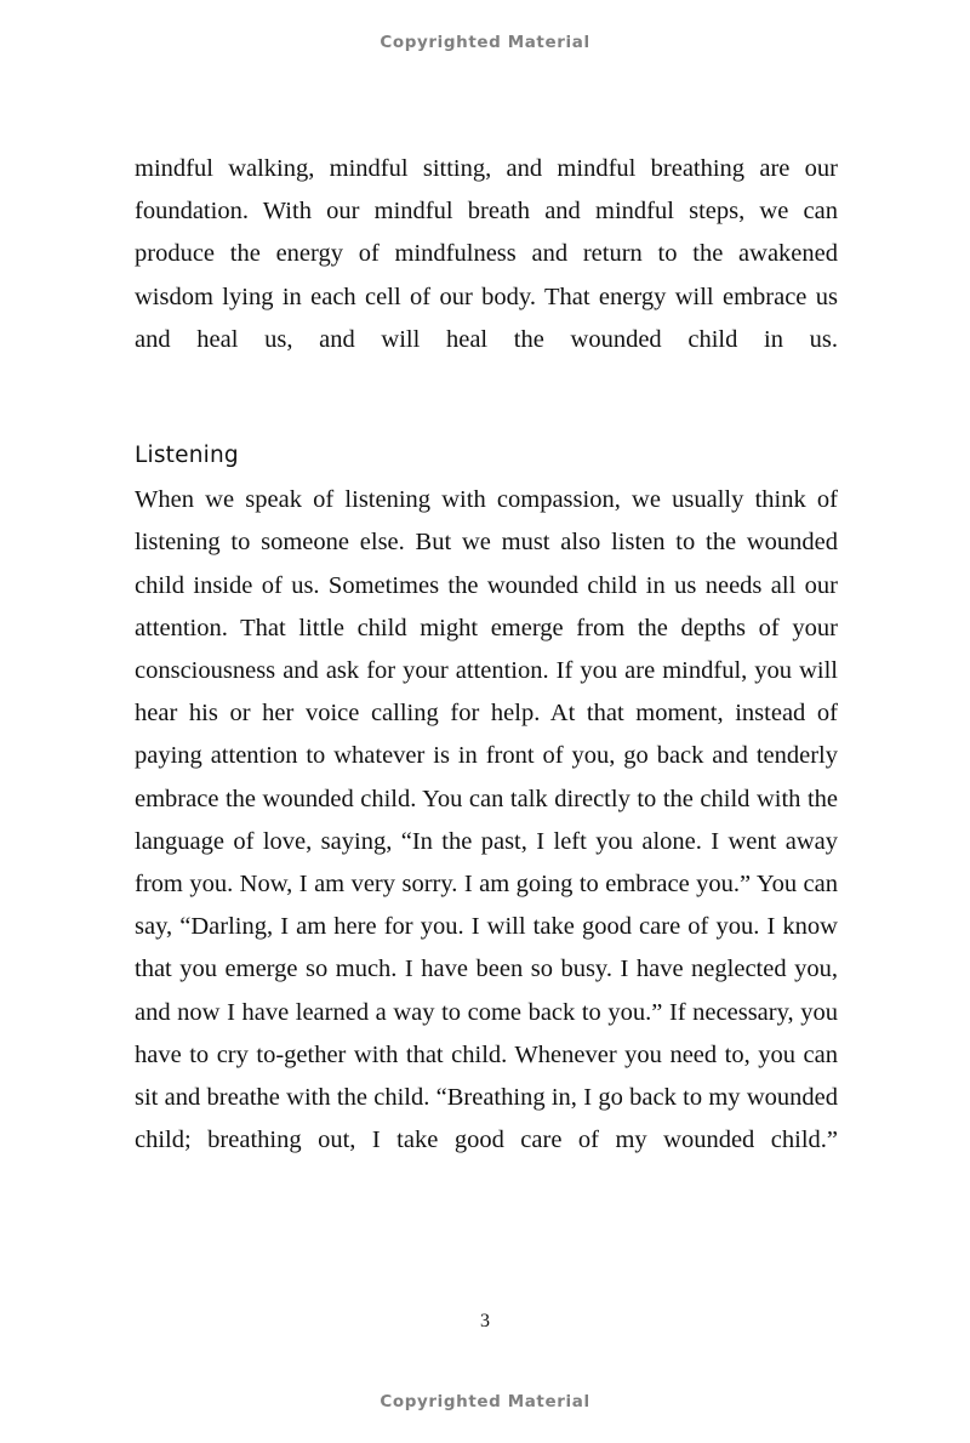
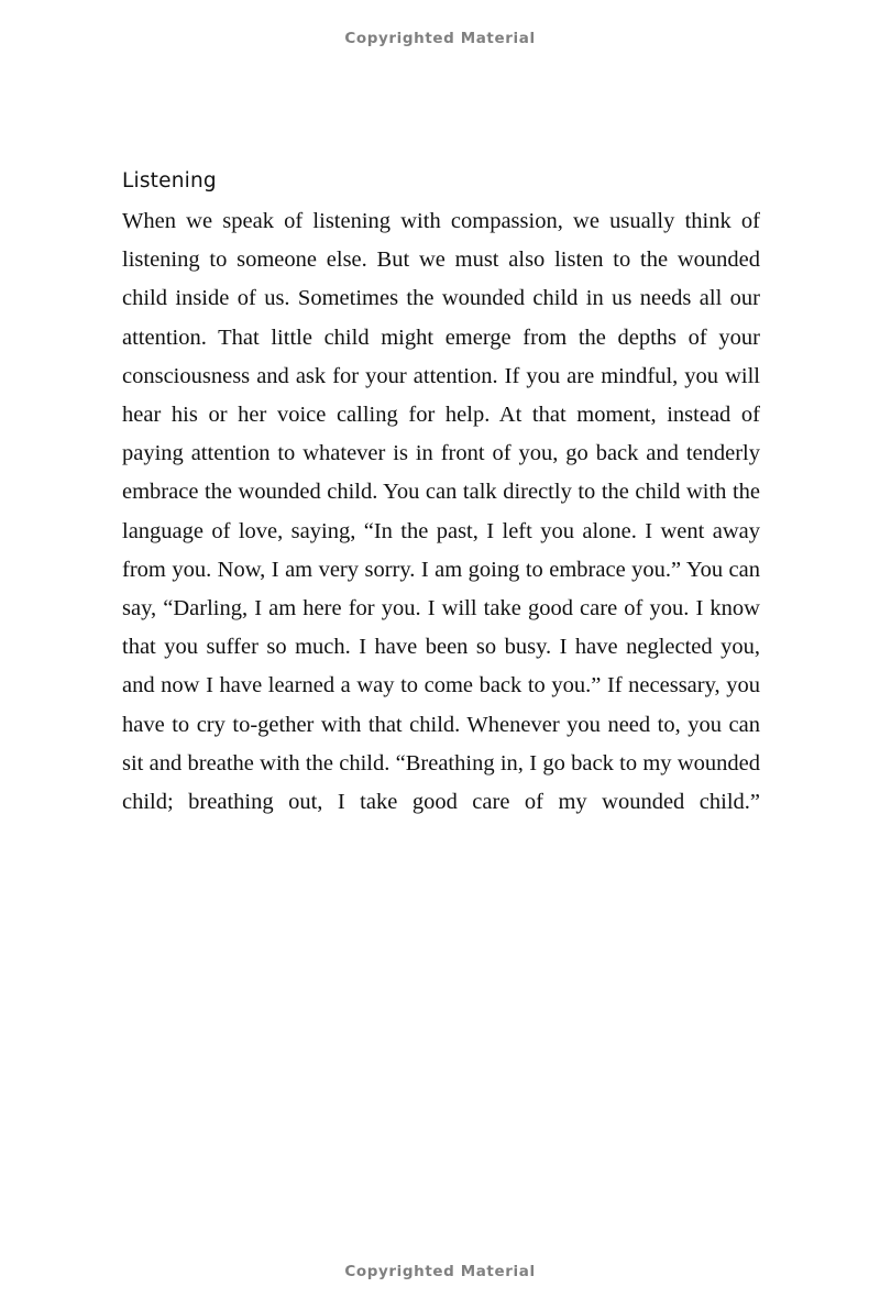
  Copyrighted Material
- mindful walking, mindful sitting, and mindful breathing are our foundation. With our mindful breath and mindful steps, we can produce the energy of mindfulness and return to the awakened wisdom lying in each cell of our body. That energy will embrace us and heal us, and will heal the wounded child in us.
  Listening
- When we speak of listening with compassion, we usually think of listening to someone else. But we must also listen to the wounded child inside of us. Sometimes the wounded child in us needs all our attention. That little child might emerge from the depths of your consciousness and ask for your attention. If you are mindful, you will hear his or her voice calling for help. At that moment, instead of paying attention to whatever is in front of you, go back and tenderly embrace the wounded child. You can talk directly to the child with the language of love, saying, “In the past, I left you alone. I went away from you. Now, I am very sorry. I am going to embrace you.” You can say, “Darling, I am here for you. I will take good care of you. I know that you emerge so much. I have been so busy. I have neglected you, and now I have learned a way to come back to you.” If necessary, you have to cry to-gether with that child. Whenever you need to, you can sit and breathe with the child. “Breathing in, I go back to my wounded child; breathing out, I take good care of my wounded child.”
+ When we speak of listening with compassion, we usually think of listening to someone else. But we must also listen to the wounded child inside of us. Sometimes the wounded child in us needs all our attention. That little child might emerge from the depths of your consciousness and ask for your attention. If you are mindful, you will hear his or her voice calling for help. At that moment, instead of paying attention to whatever is in front of you, go back and tenderly embrace the wounded child. You can talk directly to the child with the language of love, saying, “In the past, I left you alone. I went away from you. Now, I am very sorry. I am going to embrace you.” You can say, “Darling, I am here for you. I will take good care of you. I know that you suffer so much. I have been so busy. I have neglected you, and now I have learned a way to come back to you.” If necessary, you have to cry to-gether with that child. Whenever you need to, you can sit and breathe with the child. “Breathing in, I go back to my wounded child; breathing out, I take good care of my wounded child.”
- 3
  Copyrighted Material
